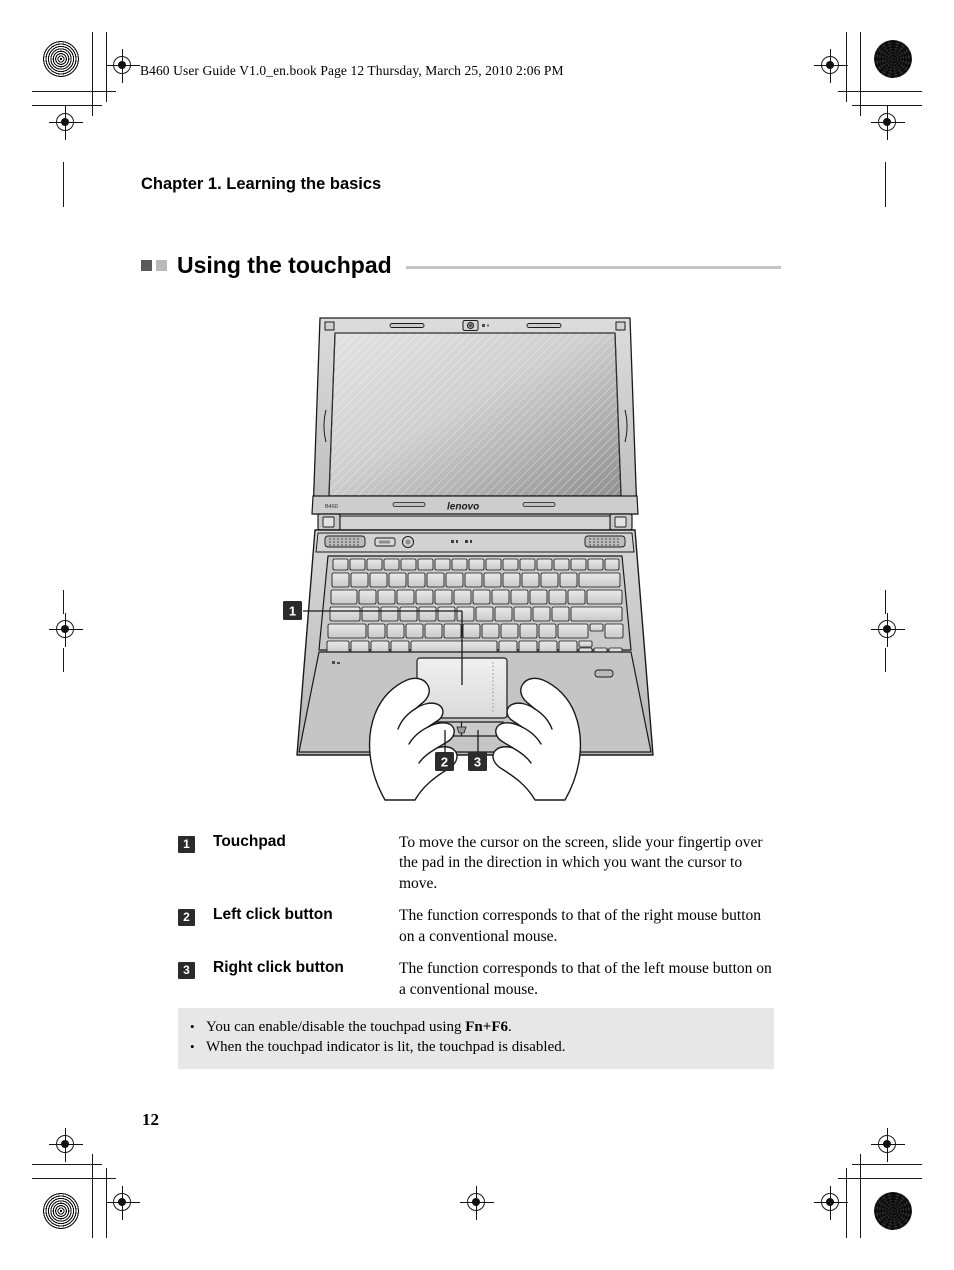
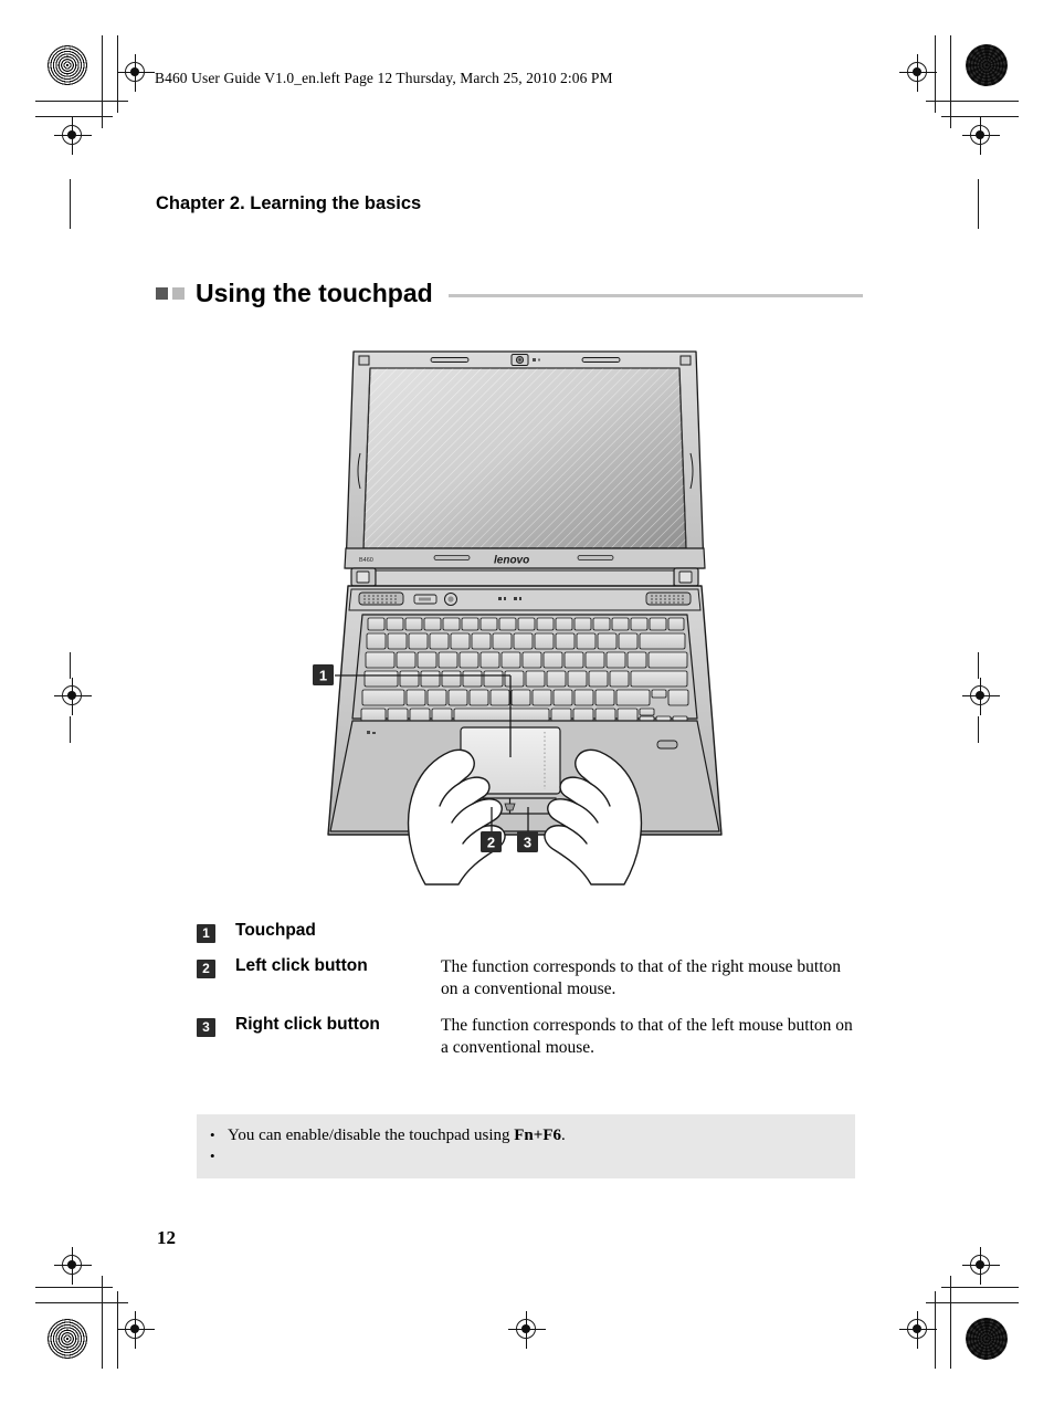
- B460 User Guide V1.0_en.book Page 12 Thursday, March 25, 2010 2:06 PM
+ B460 User Guide V1.0_en.left Page 12 Thursday, March 25, 2010 2:06 PM
- Chapter 1. Learning the basics
+ Chapter 2. Learning the basics
  Using the touchpad
  lenovo
  1
  2
  3
  1
  Touchpad
- To move the cursor on the screen, slide your fingertip over the pad in the direction in which you want the cursor to move.
  2
  Left click button
  The function corresponds to that of the right mouse button on a conventional mouse.
  3
  Right click button
  The function corresponds to that of the left mouse button on a conventional mouse.
  •
  You can enable/disable the touchpad using Fn+F6.
  •
- When the touchpad indicator is lit, the touchpad is disabled.
  12
